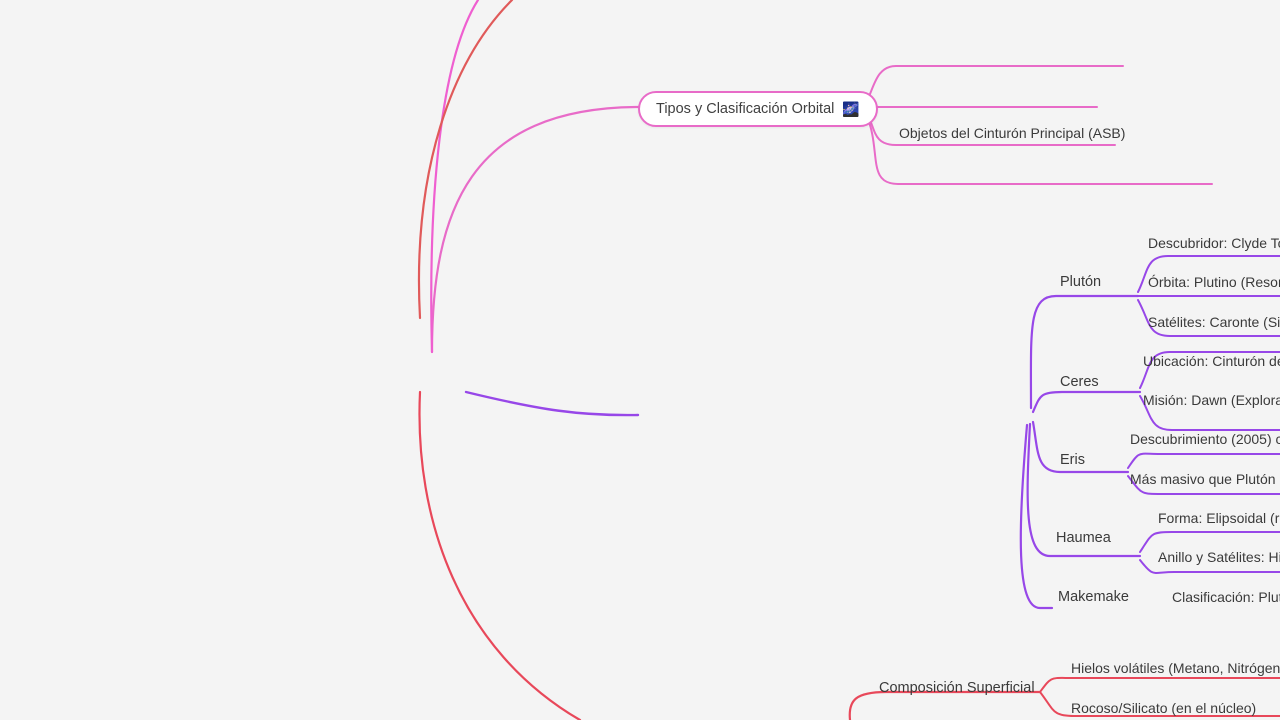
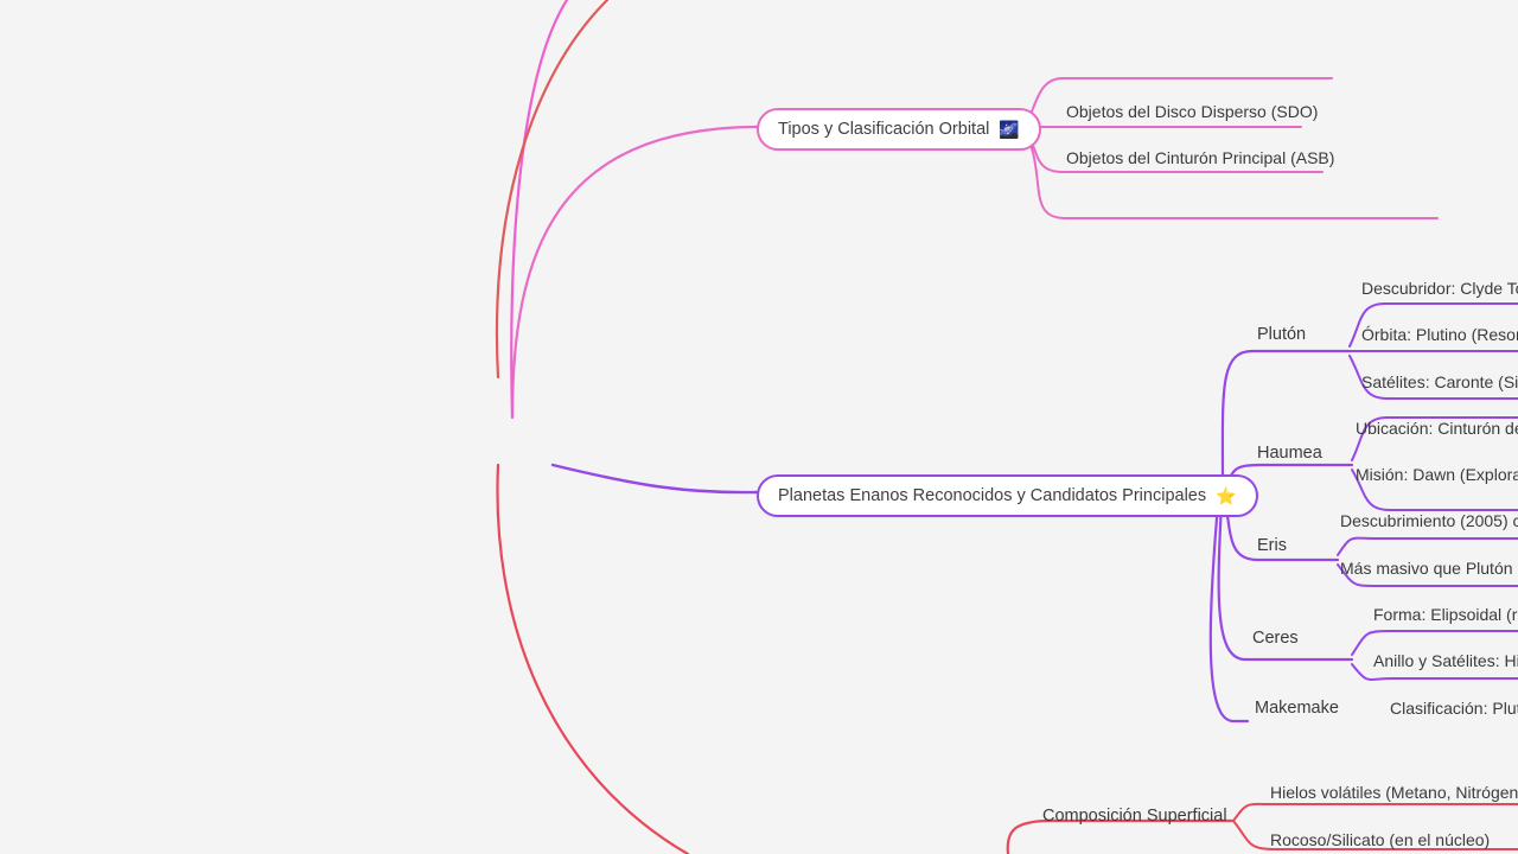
  Tipos y Clasificación Orbital
  🌌
+ Objetos del Disco Disperso (SDO)
  Objetos del Cinturón Principal (ASB)
+ Planetas Enanos Reconocidos y Candidatos Principales
+ ⭐
  Plutón
- Ceres
+ Haumea
  Eris
- Haumea
+ Ceres
  Makemake
  Descubridor: Clyde T
  Órbita: Plutino (Reso
  Satélites: Caronte (Si
  Ubicación: Cinturón d
  Misión: Dawn (Explora
  Descubrimiento (2005) c
  Más masivo que Plutón
  Forma: Elipsoidal (r
  Anillo y Satélites: H
  Clasificación: Plu
  Composición Superficial
  Hielos volátiles (Metano, Nitrógen
  Rocoso/Silicato (en el núcleo)
